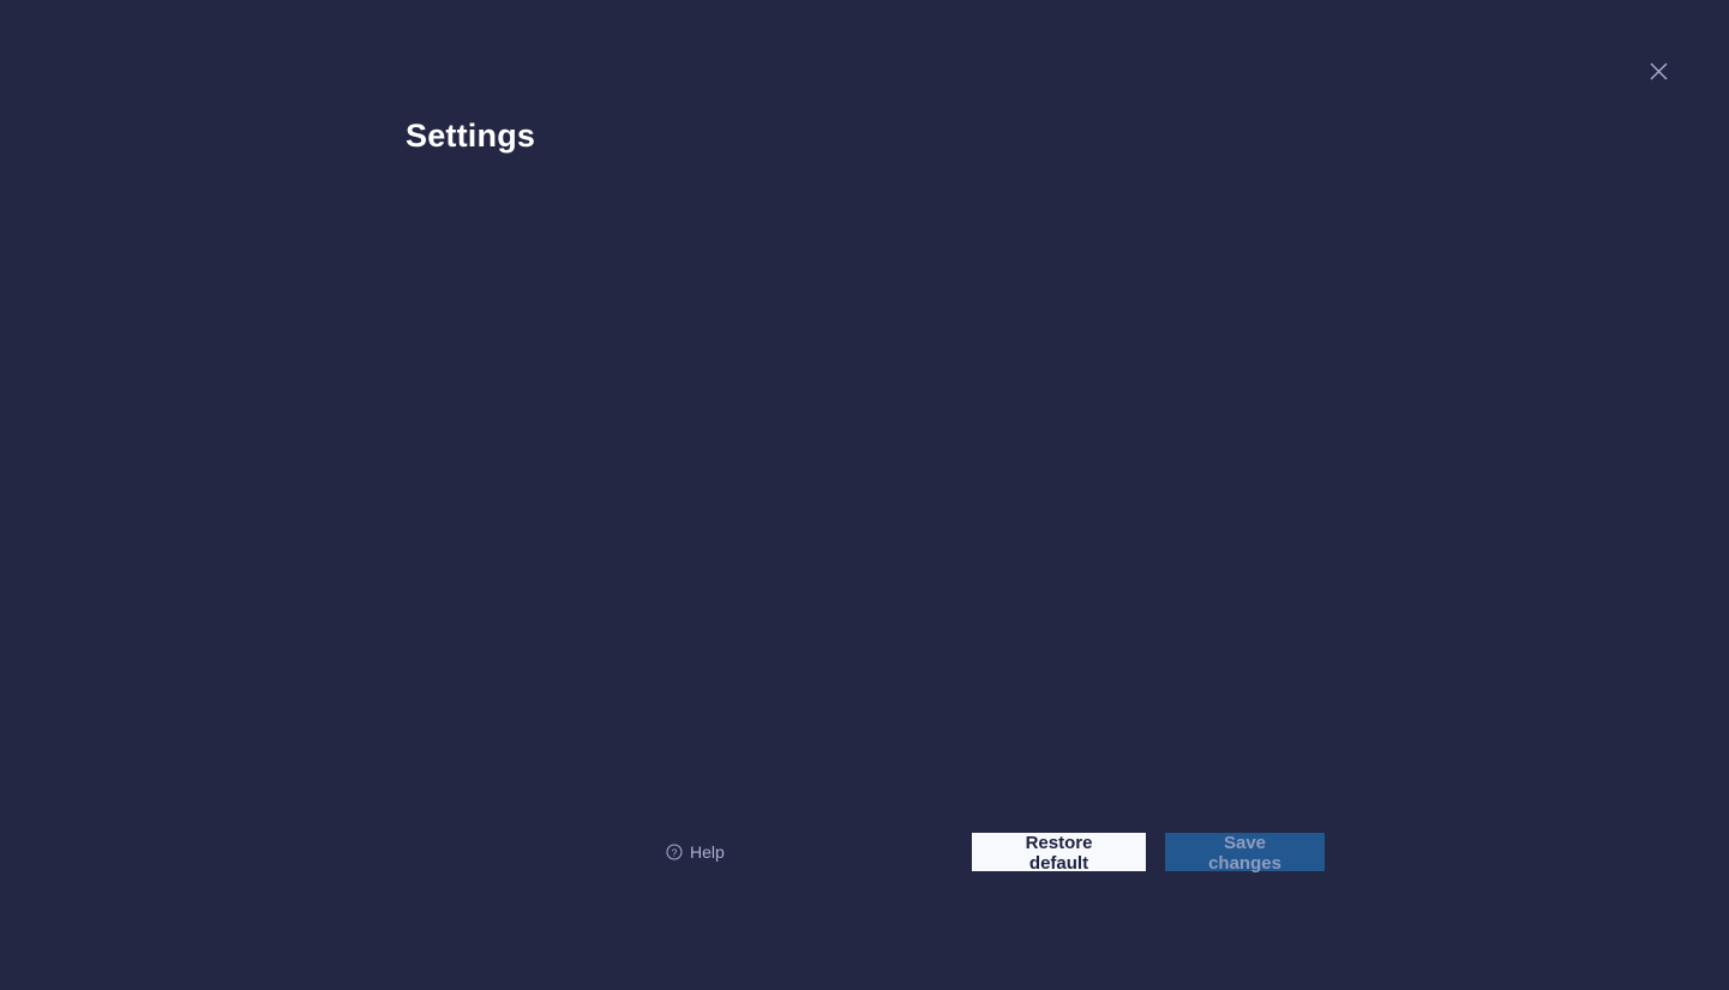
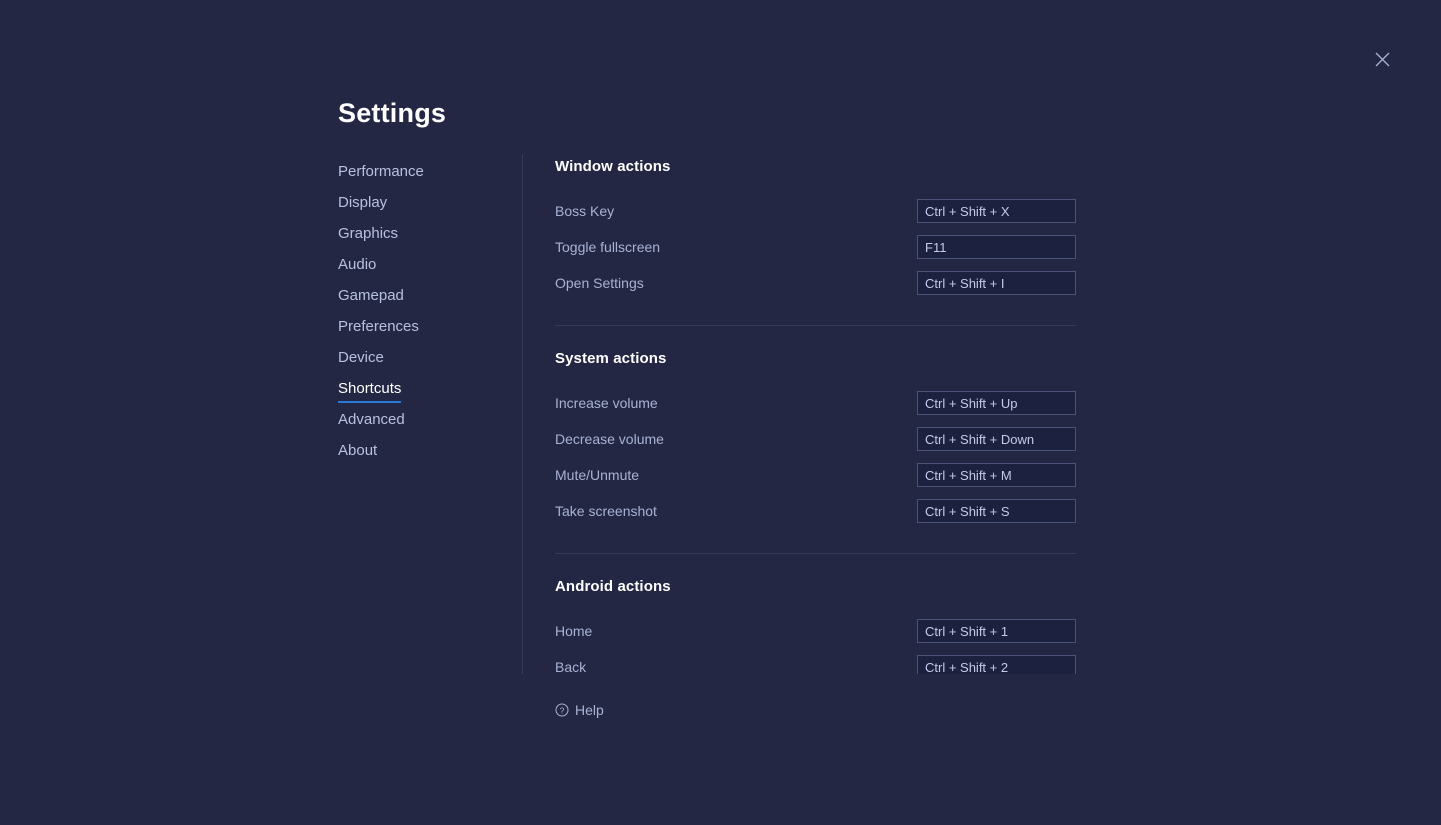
  Settings
+ Performance
+ Display
+ Graphics
+ Audio
+ Gamepad
+ Preferences
+ Device
+ Shortcuts
+ Advanced
+ About
+ Window actions
+ Boss Key
+ Ctrl + Shift + X
+ Toggle fullscreen
+ F11
+ Open Settings
+ Ctrl + Shift + I
+ System actions
+ Increase volume
+ Ctrl + Shift + Up
+ Decrease volume
+ Ctrl + Shift + Down
+ Mute/Unmute
+ Ctrl + Shift + M
+ Take screenshot
+ Ctrl + Shift + S
+ Android actions
+ Home
+ Ctrl + Shift + 1
+ Back
+ Ctrl + Shift + 2
  ?
  Help
- Restore default
- Save changes
